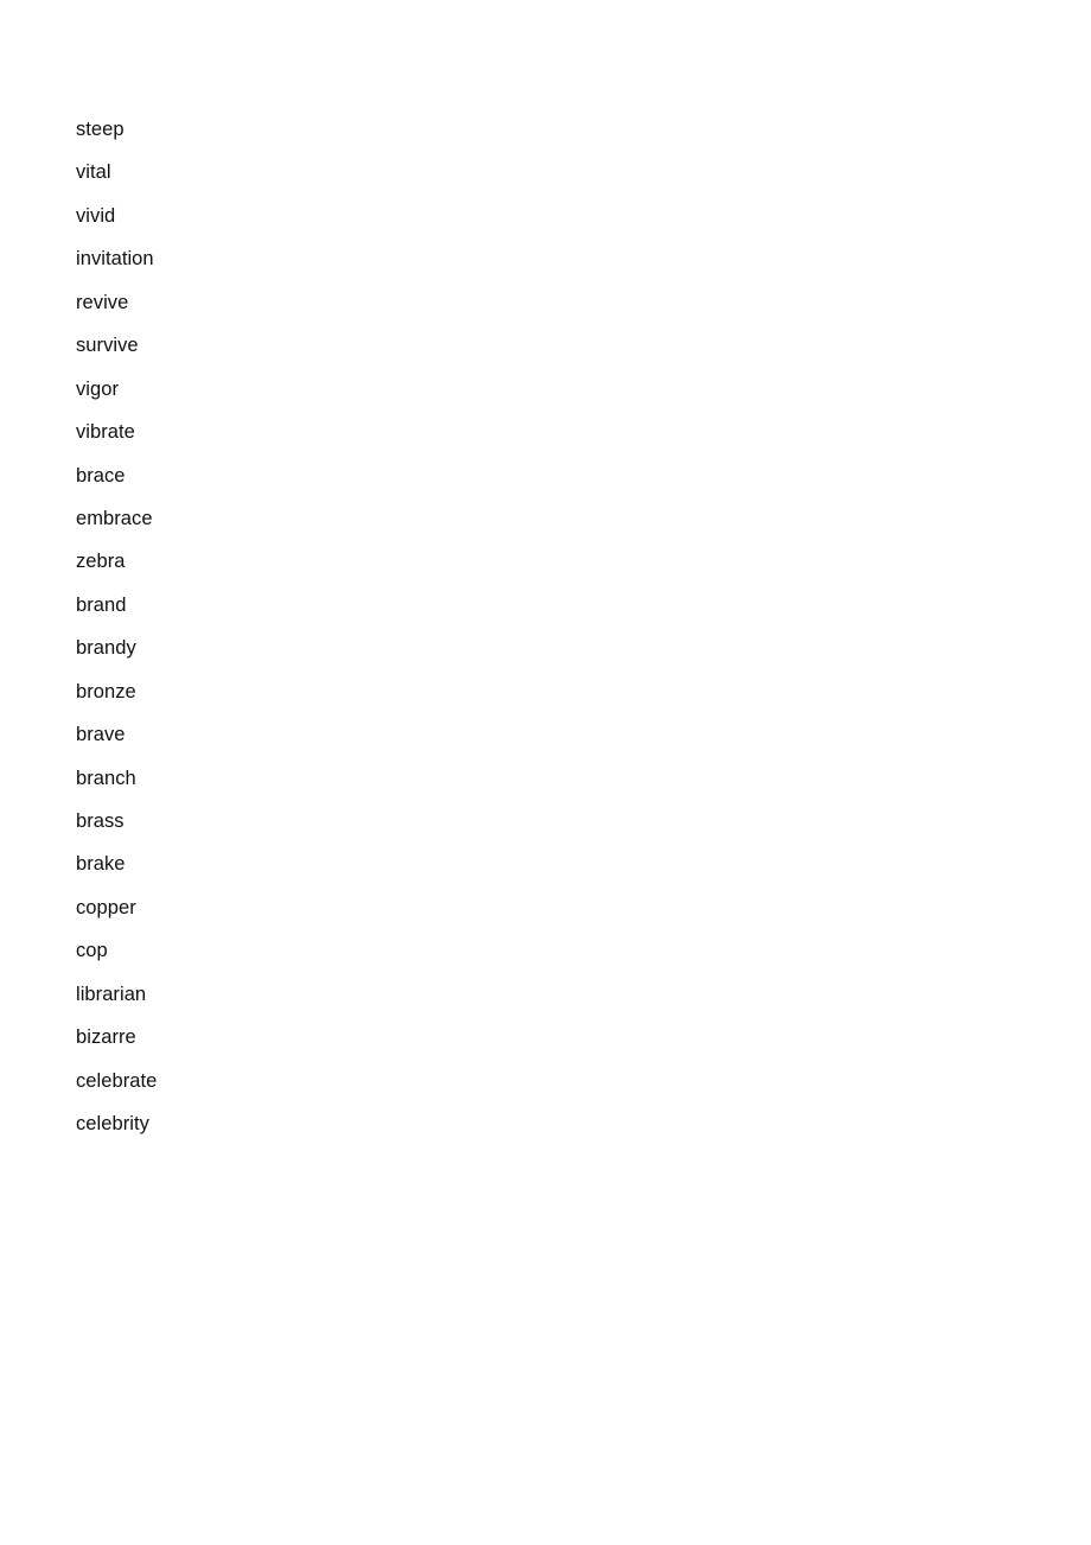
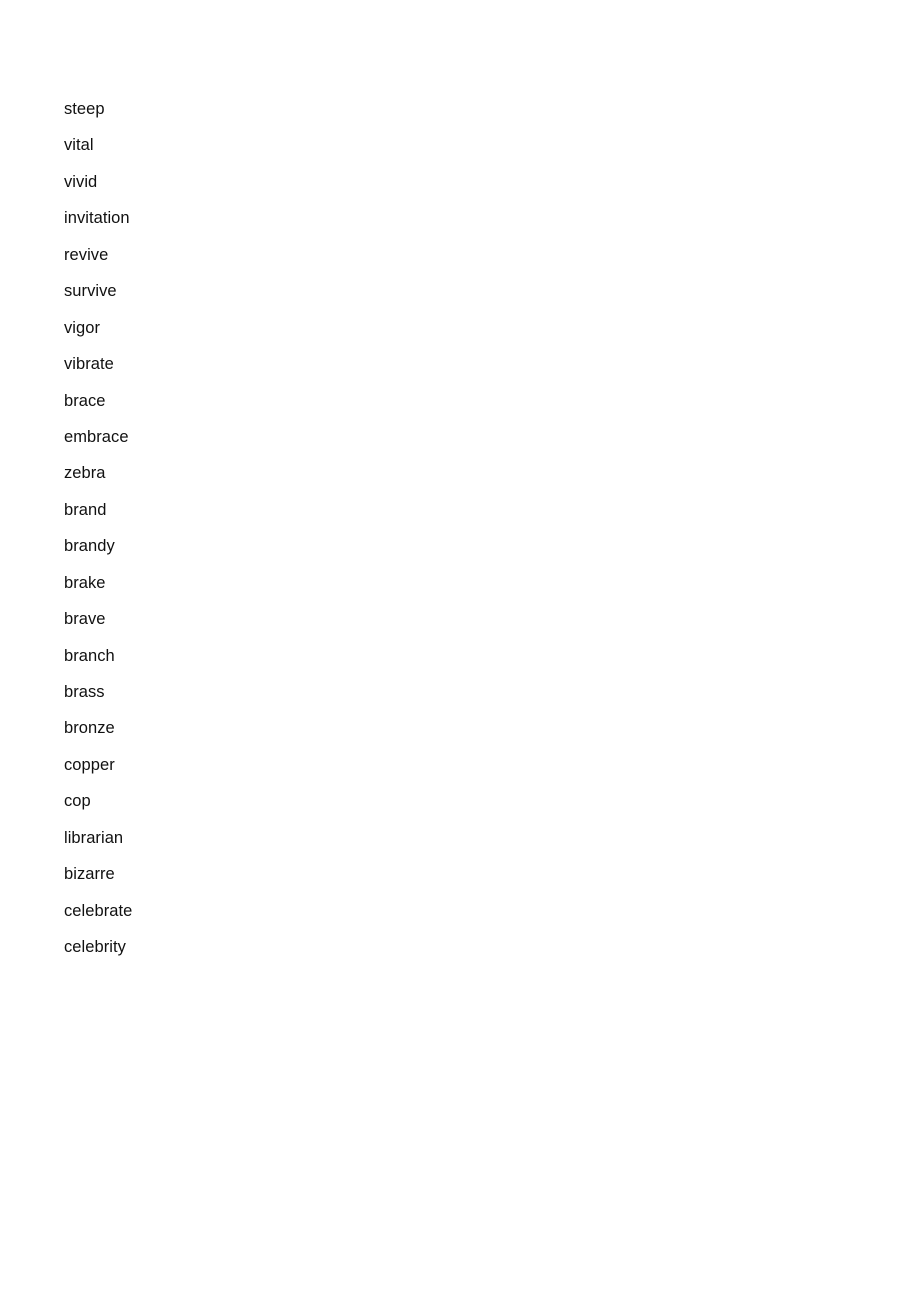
  steep
  vital
  vivid
  invitation
  revive
  survive
  vigor
  vibrate
  brace
  embrace
  zebra
  brand
  brandy
- bronze
+ brake
  brave
  branch
  brass
- brake
+ bronze
  copper
  cop
  librarian
  bizarre
  celebrate
  celebrity
